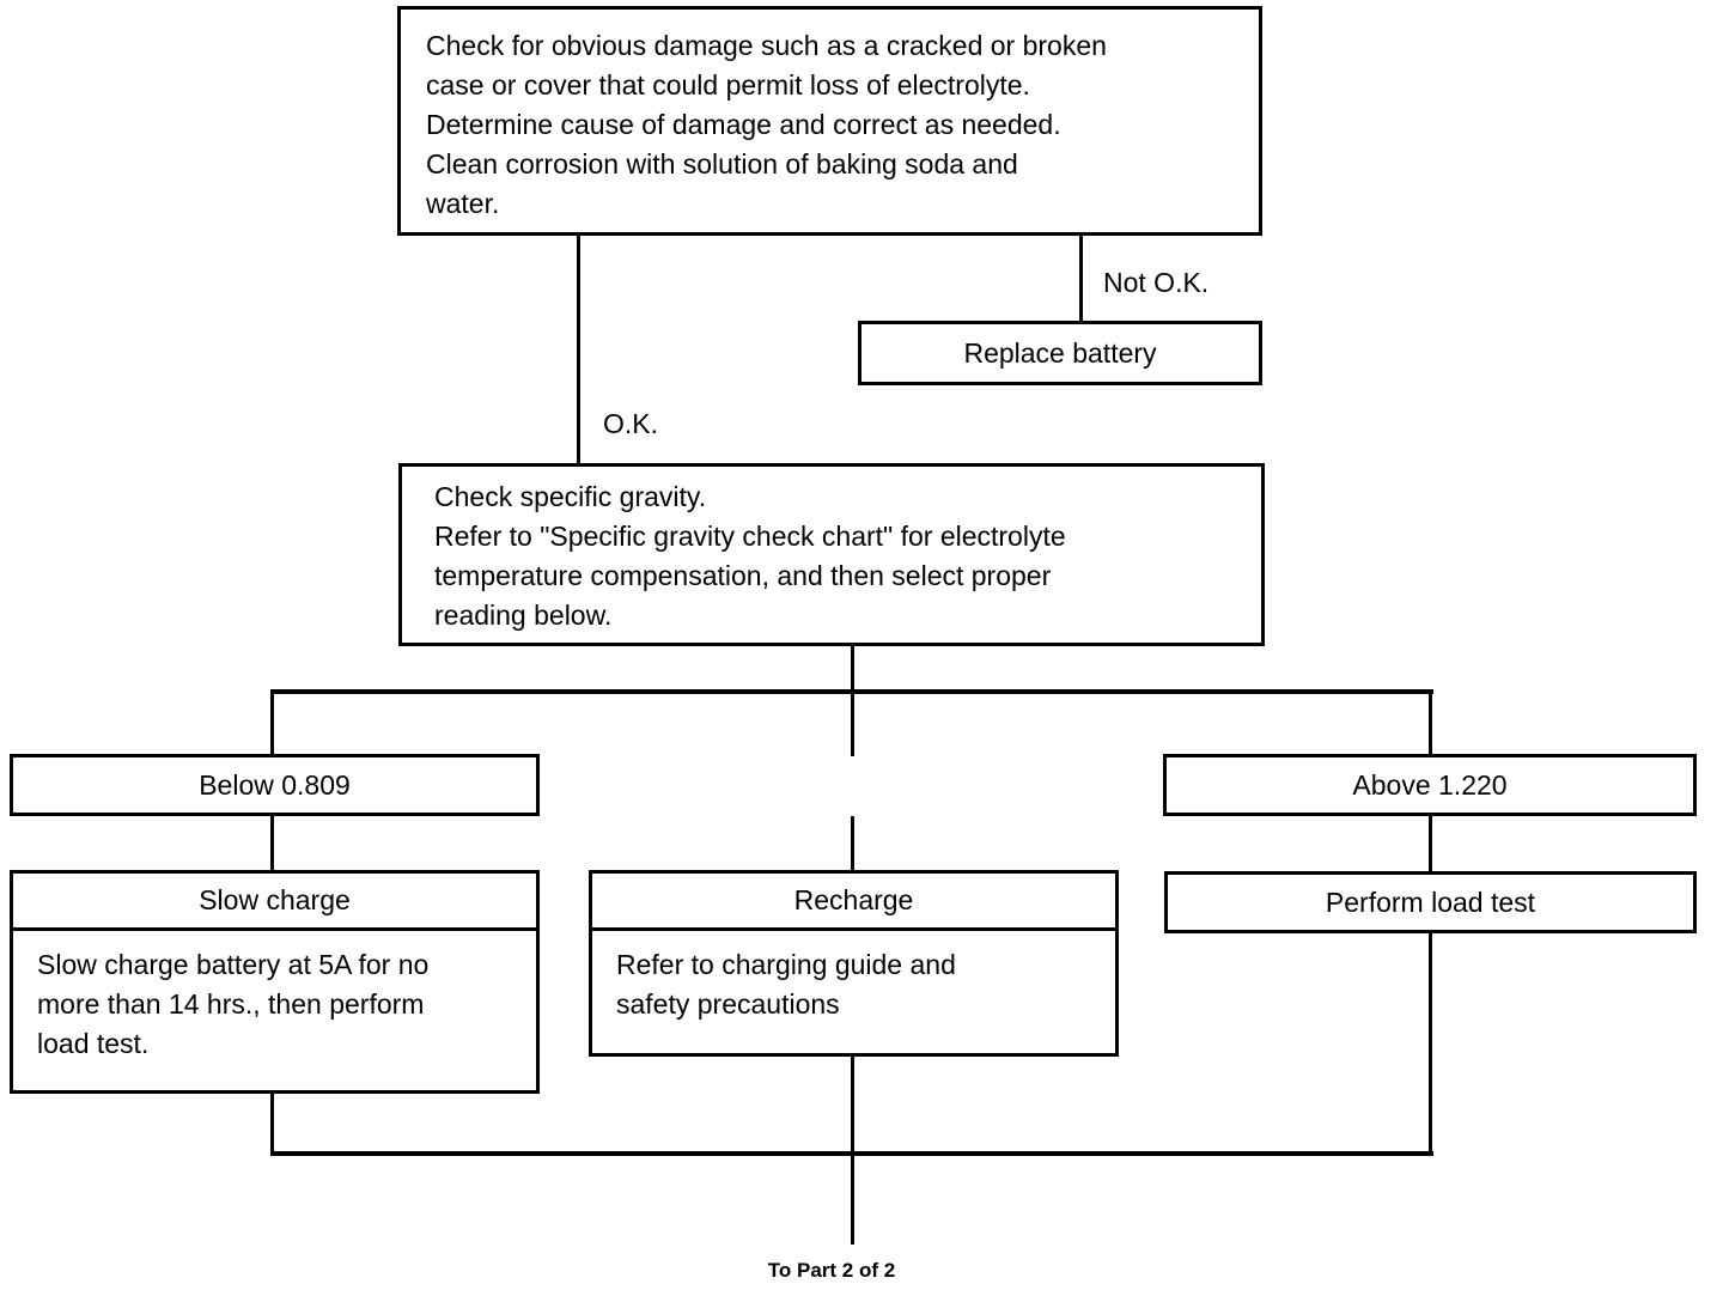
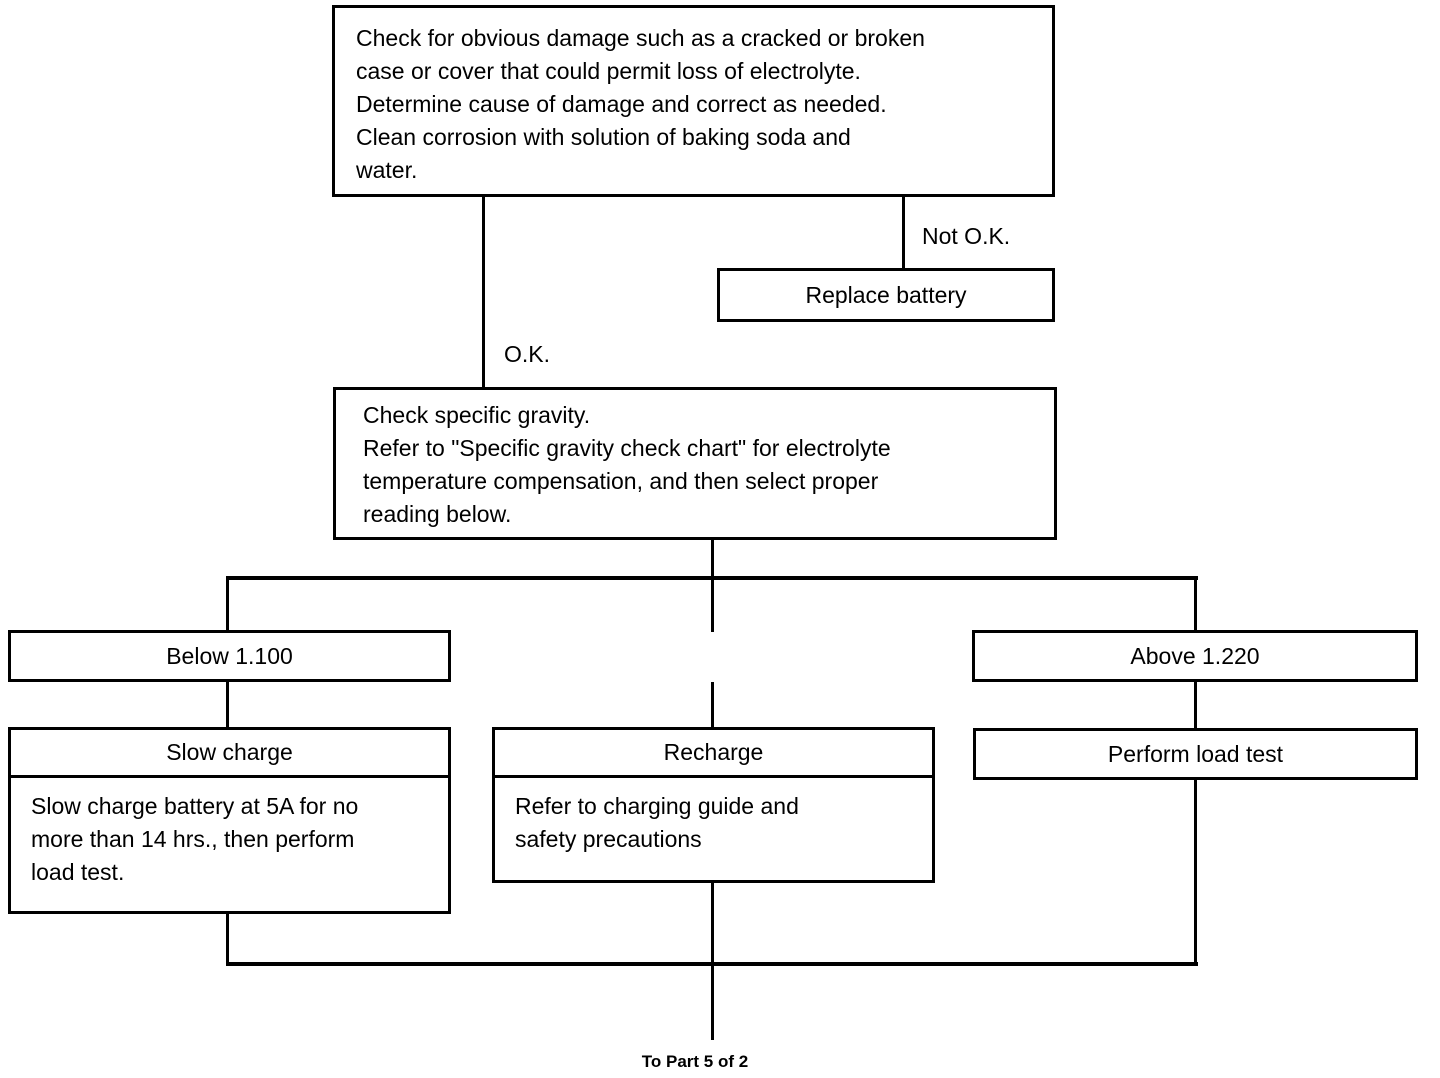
  Check for obvious damage such as a cracked or broken
  case or cover that could permit loss of electrolyte.
  Determine cause of damage and correct as needed.
  Clean corrosion with solution of baking soda and
  water.
  Not O.K.
  Replace battery
  O.K.
  Check specific gravity.
  Refer to "Specific gravity check chart" for electrolyte
  temperature compensation, and then select proper
  reading below.
- Below 0.809
+ Below 1.100
  Above 1.220
  Slow charge
  Slow charge battery at 5A for no
  more than 14 hrs., then perform
  load test.
  Recharge
  Refer to charging guide and
  safety precautions
  Perform load test
- To Part 2 of 2
+ To Part 5 of 2
